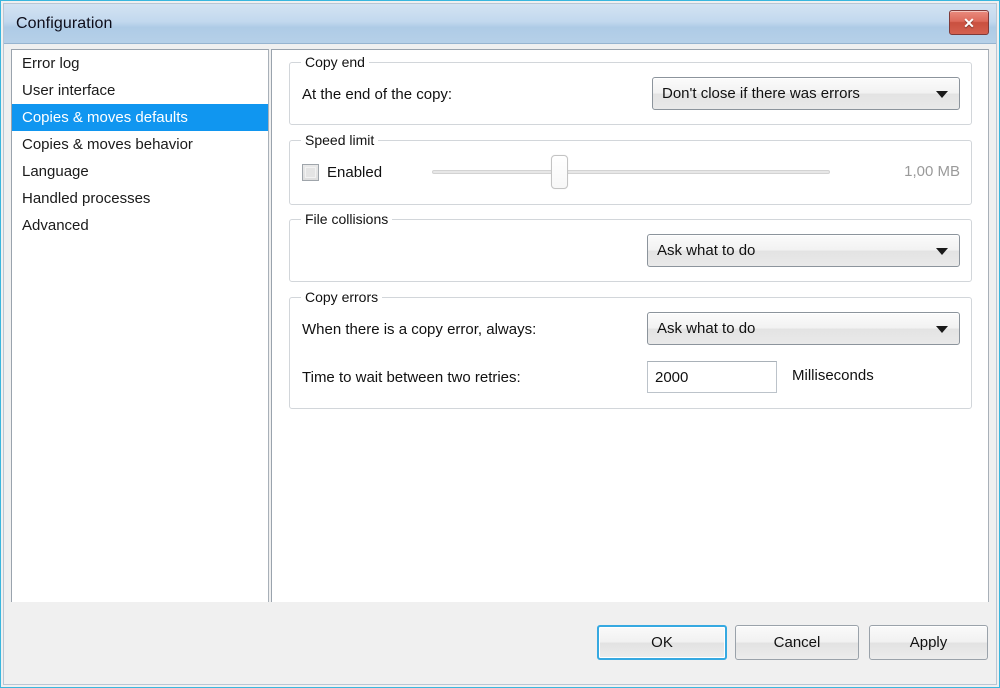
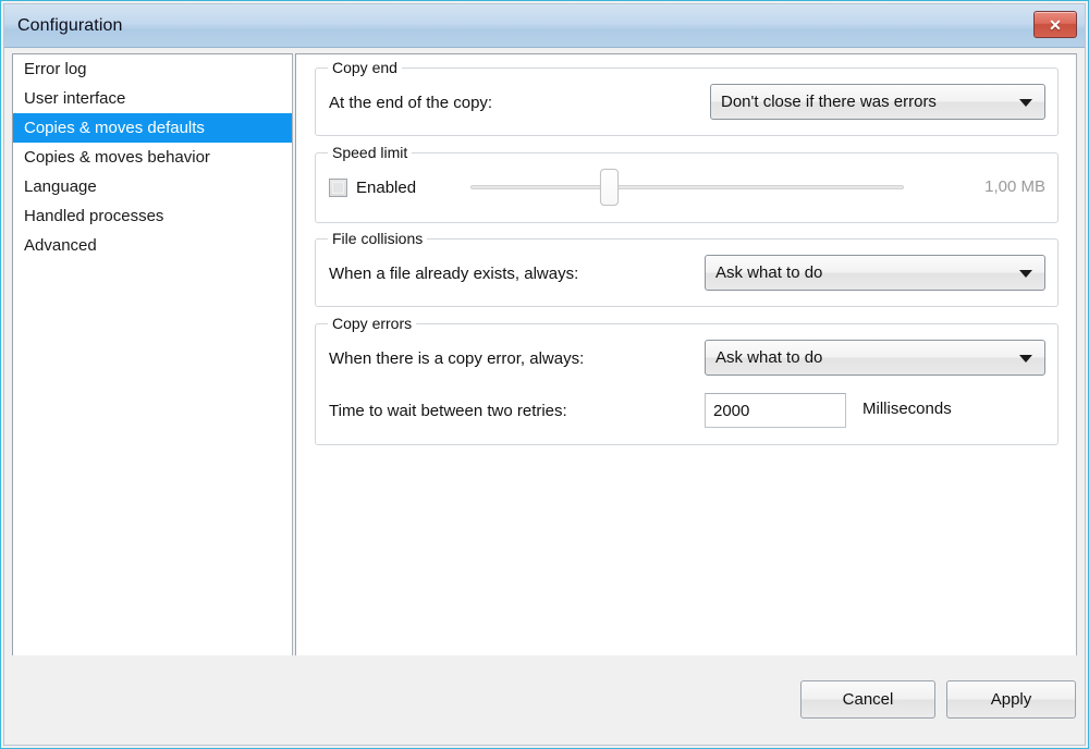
  Configuration
  ✕
  Error log
  User interface
  Copies & moves defaults
  Copies & moves behavior
  Language
  Handled processes
  Advanced
  Copy end
  At the end of the copy:
  Don't close if there was errors
  Speed limit
  Enabled
  1,00 MB
  File collisions
+ When a file already exists, always:
  Ask what to do
  Copy errors
  When there is a copy error, always:
  Ask what to do
  Time to wait between two retries:
  2000
  Milliseconds
- OK
  Cancel
  Apply
